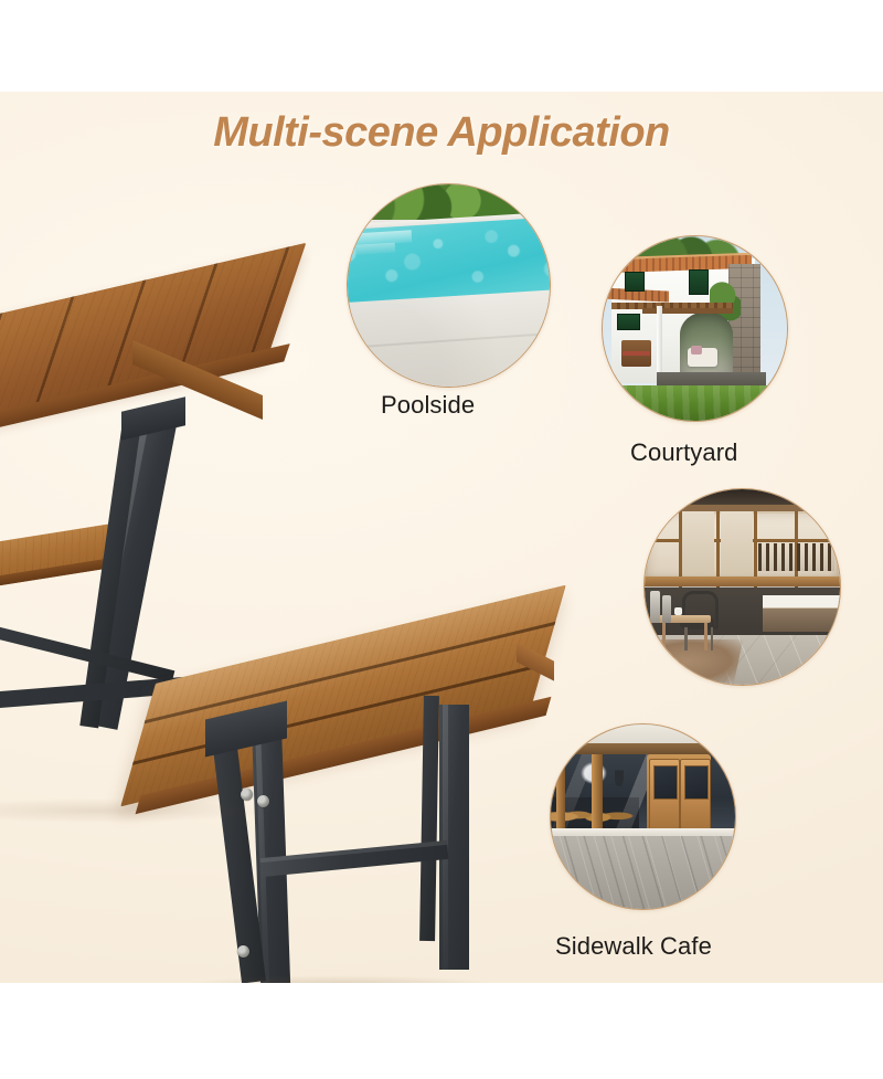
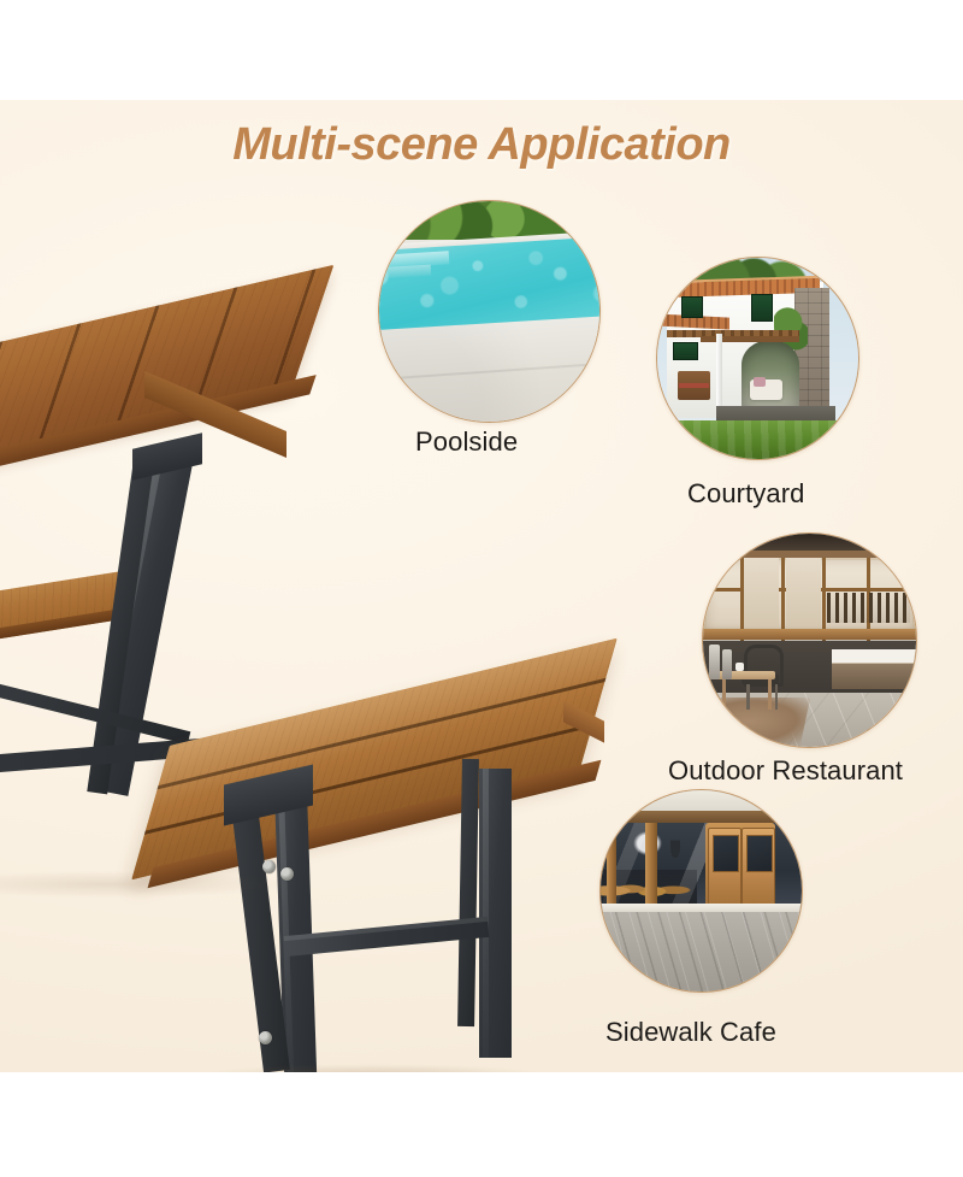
  Multi-scene Application
  Poolside
  Courtyard
+ Outdoor Restaurant
  Sidewalk Cafe
